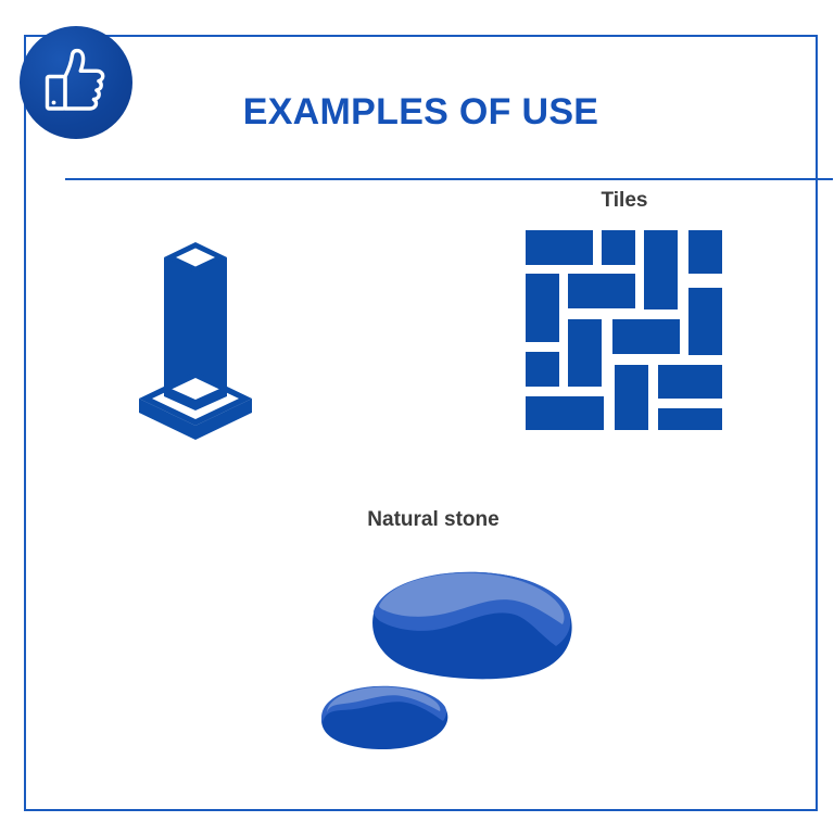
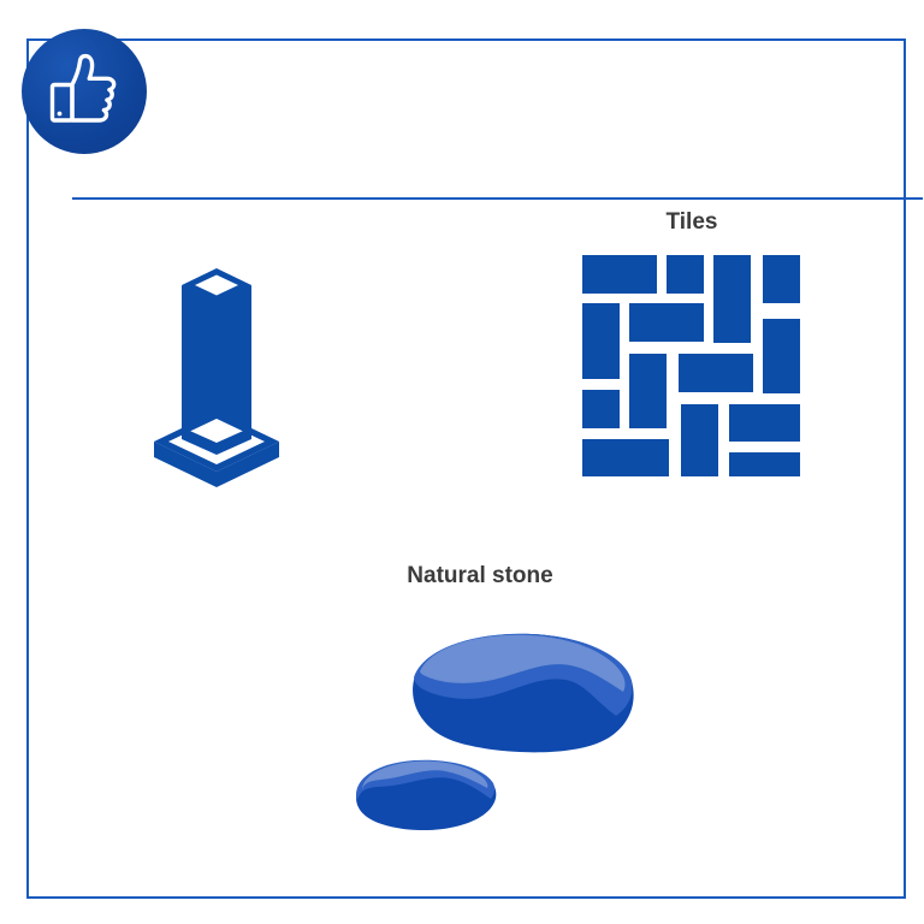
- EXAMPLES OF USE
  Tiles
  Natural stone
